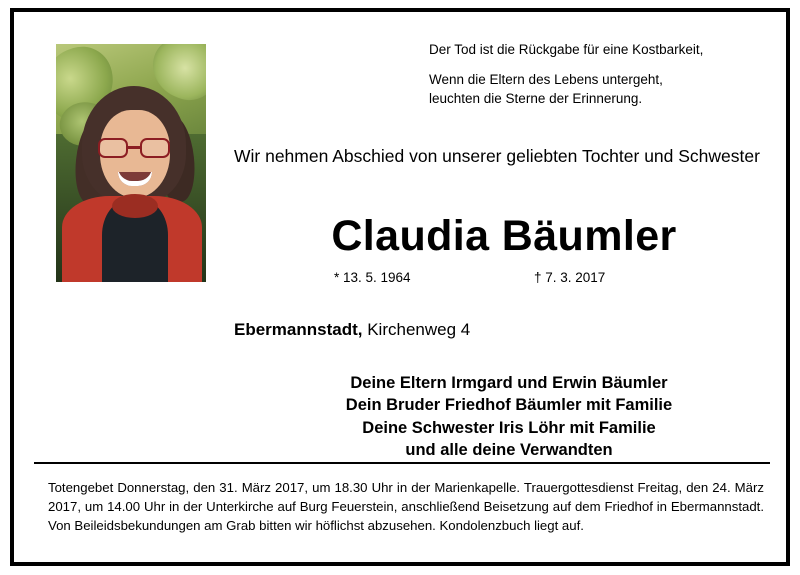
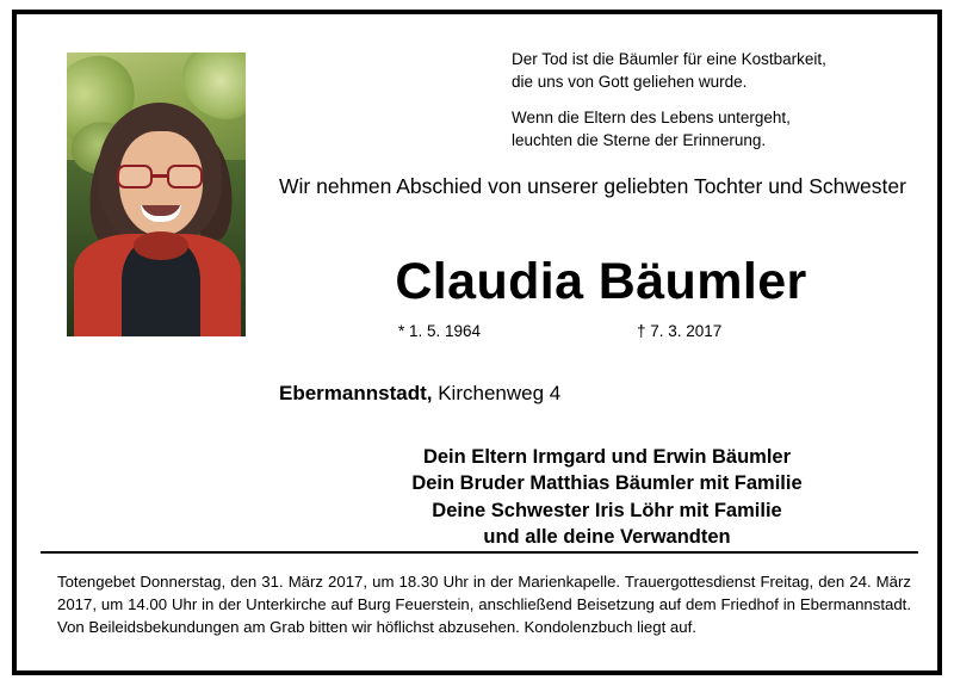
- Der Tod ist die Rückgabe für eine Kostbarkeit,
+ Der Tod ist die Bäumler für eine Kostbarkeit,
+ die uns von Gott geliehen wurde.
  Wenn die Eltern des Lebens untergeht,
  leuchten die Sterne der Erinnerung.
  Wir nehmen Abschied von unserer geliebten Tochter und Schwester
  Claudia Bäumler
- * 13. 5. 1964
+ * 1. 5. 1964
  † 7. 3. 2017
  Ebermannstadt, Kirchenweg 4
- Deine Eltern Irmgard und Erwin Bäumler
+ Dein Eltern Irmgard und Erwin Bäumler
- Dein Bruder Friedhof Bäumler mit Familie
+ Dein Bruder Matthias Bäumler mit Familie
  Deine Schwester Iris Löhr mit Familie
  und alle deine Verwandten
  Totengebet Donnerstag, den 31. März 2017, um 18.30 Uhr in der Marienkapelle. Trauergottesdienst Freitag, den 24. März 2017, um 14.00 Uhr in der Unterkirche auf Burg Feuerstein, anschließend Beisetzung auf dem Friedhof in Ebermannstadt. Von Beileidsbekundungen am Grab bitten wir höflichst abzusehen. Kondolenzbuch liegt auf.
